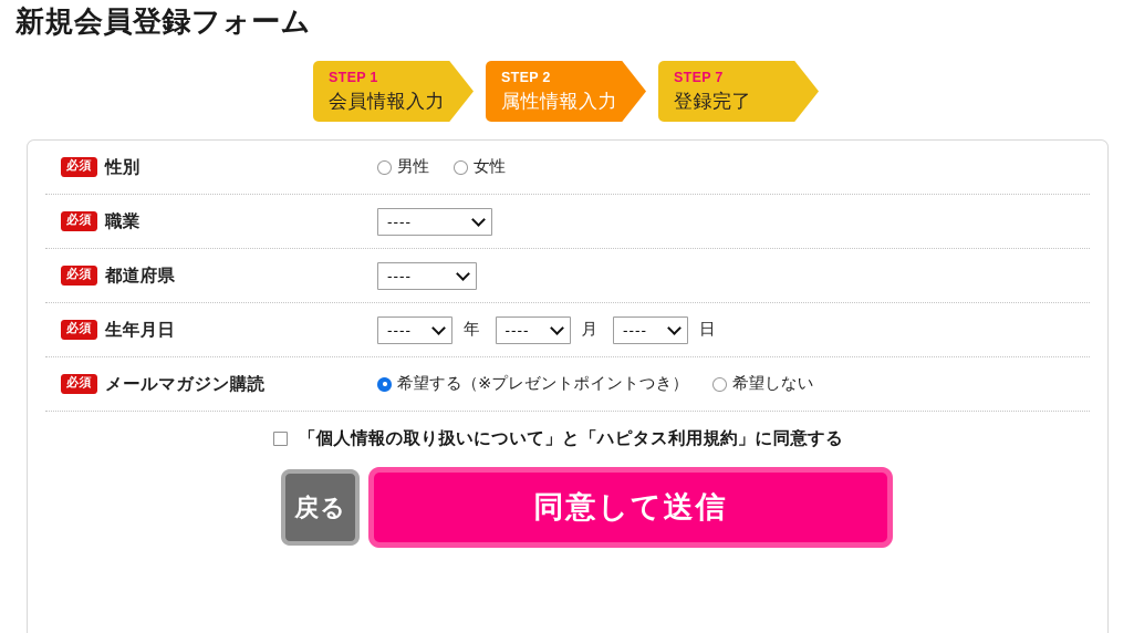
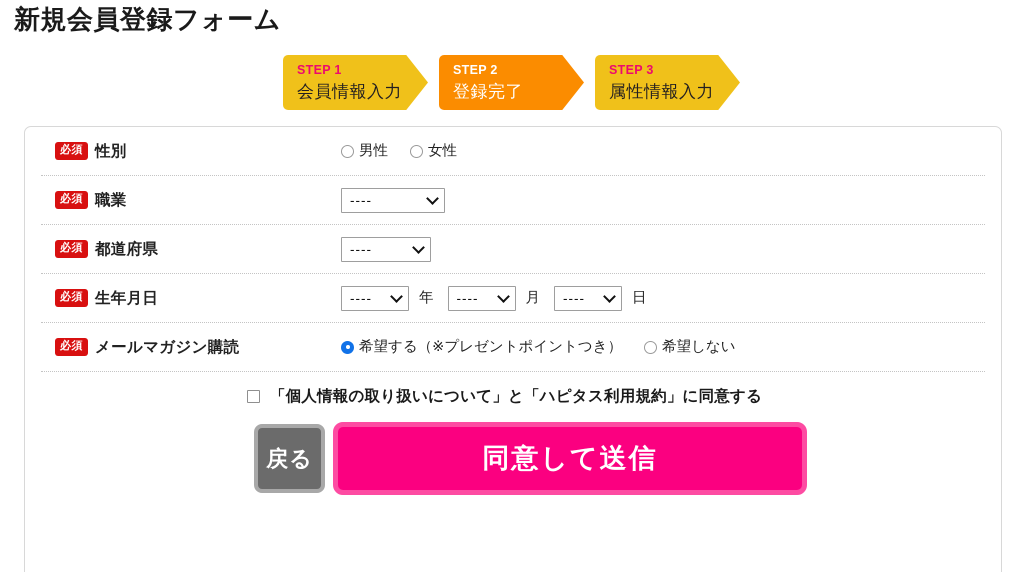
  新規会員登録フォーム
  STEP 1
  会員情報入力
  STEP 2
- 属性情報入力
+ 登録完了
- STEP 7
+ STEP 3
- 登録完了
+ 属性情報入力
  必須
  性別
  男性
  女性
  必須
  職業
  ----
  必須
  都道府県
  ----
  必須
  生年月日
  ----
  年
  ----
  月
  ----
  日
  必須
  メールマガジン購読
  希望する（※プレゼントポイントつき）
  希望しない
  「個人情報の取り扱いについて」と「ハピタス利用規約」に同意する
  戻る
  同意して送信
